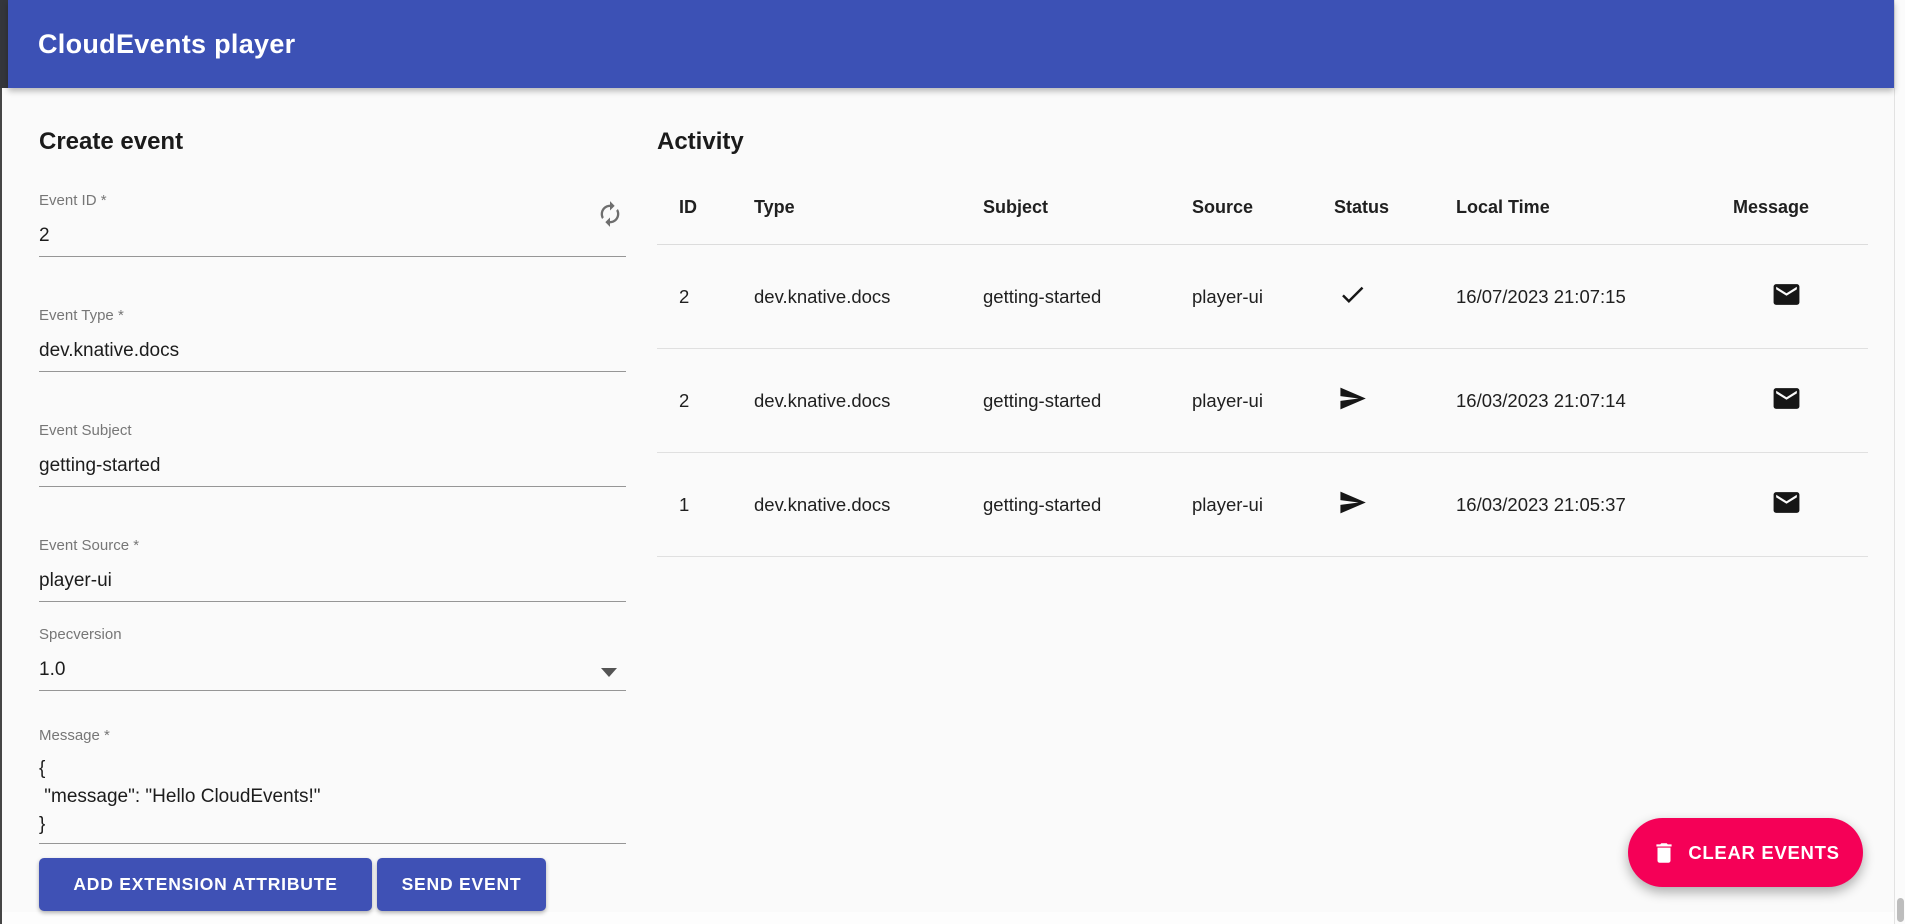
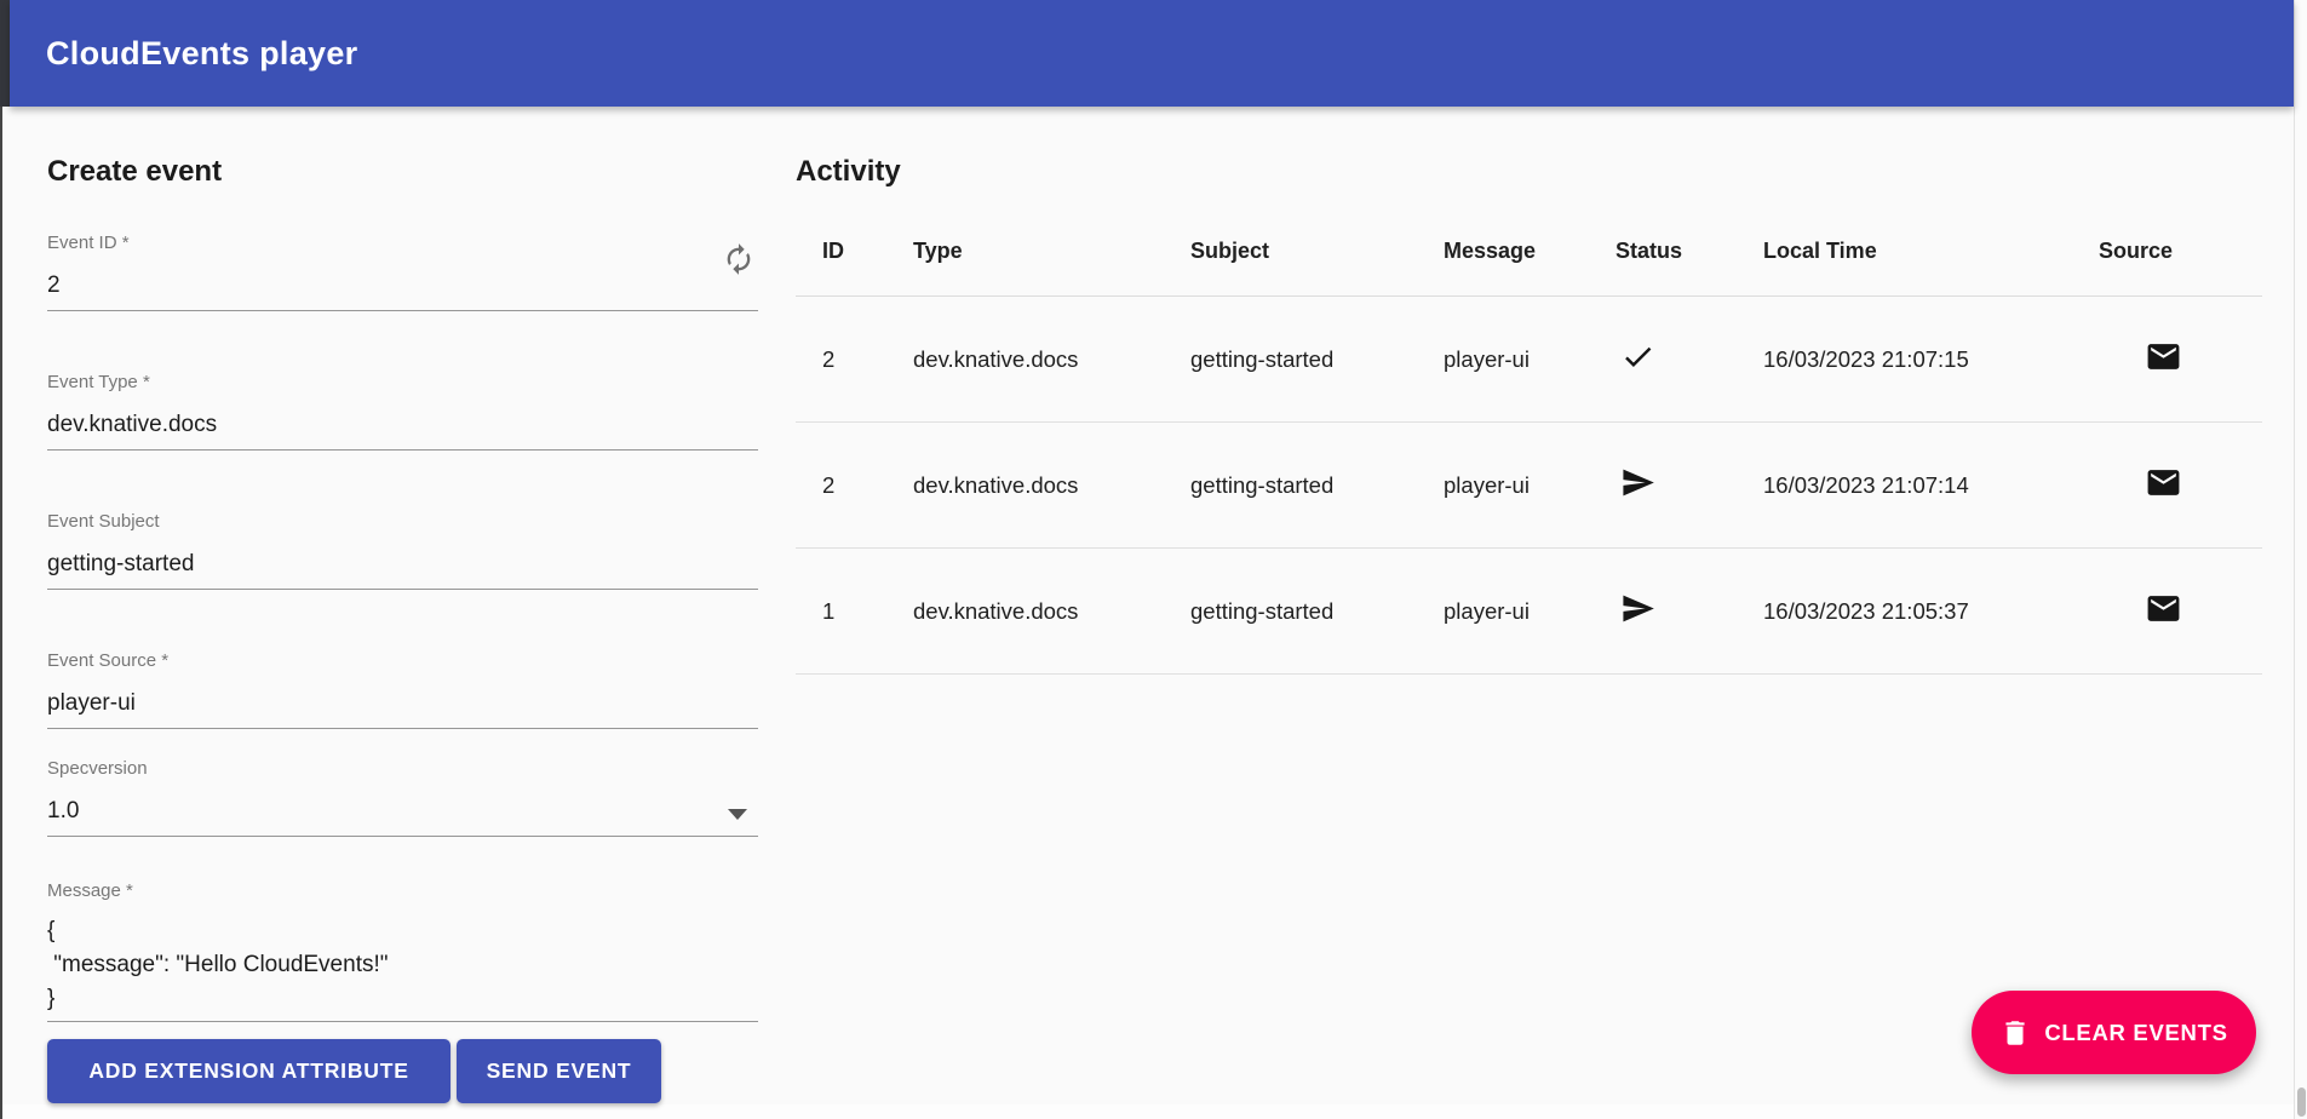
  CloudEvents player
  Create event
  Event ID *
  2
  Event Type *
  dev.knative.docs
  Event Subject
  getting-started
  Event Source *
  player-ui
  Specversion
  1.0
  Message *
  {
  "message": "Hello CloudEvents!"
  }
  ADD EXTENSION ATTRIBUTE
  SEND EVENT
  Activity
  ID
  Type
  Subject
- Source
+ Message
  Status
  Local Time
- Message
+ Source
  2
  dev.knative.docs
  getting-started
  player-ui
- 16/07/2023 21:07:15
+ 16/03/2023 21:07:15
  2
  dev.knative.docs
  getting-started
  player-ui
  16/03/2023 21:07:14
  1
  dev.knative.docs
  getting-started
  player-ui
  16/03/2023 21:05:37
  CLEAR EVENTS
